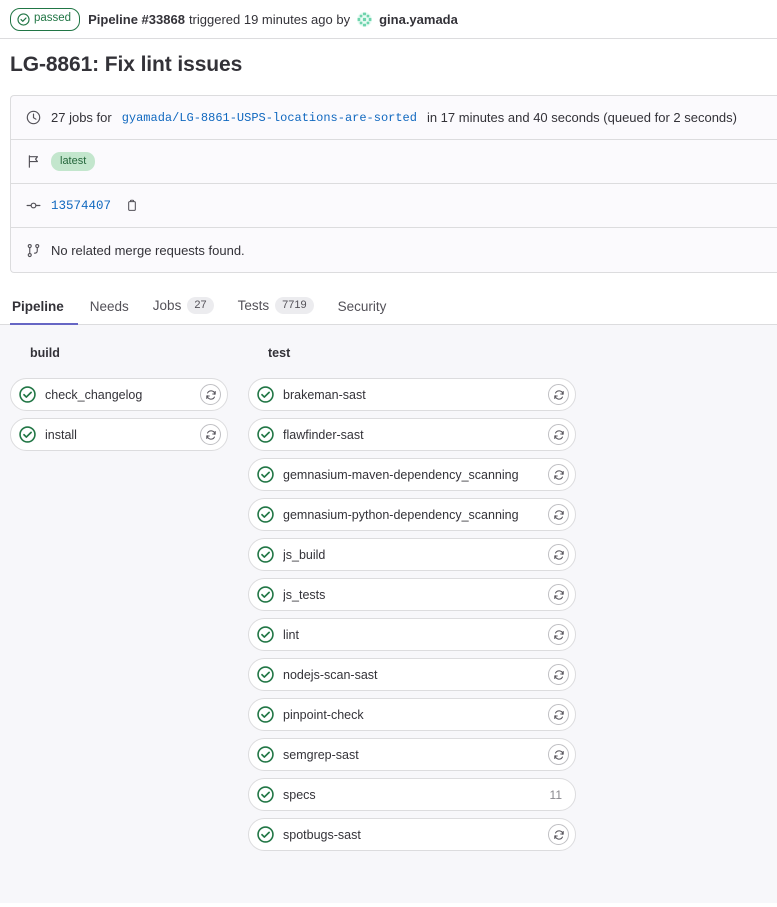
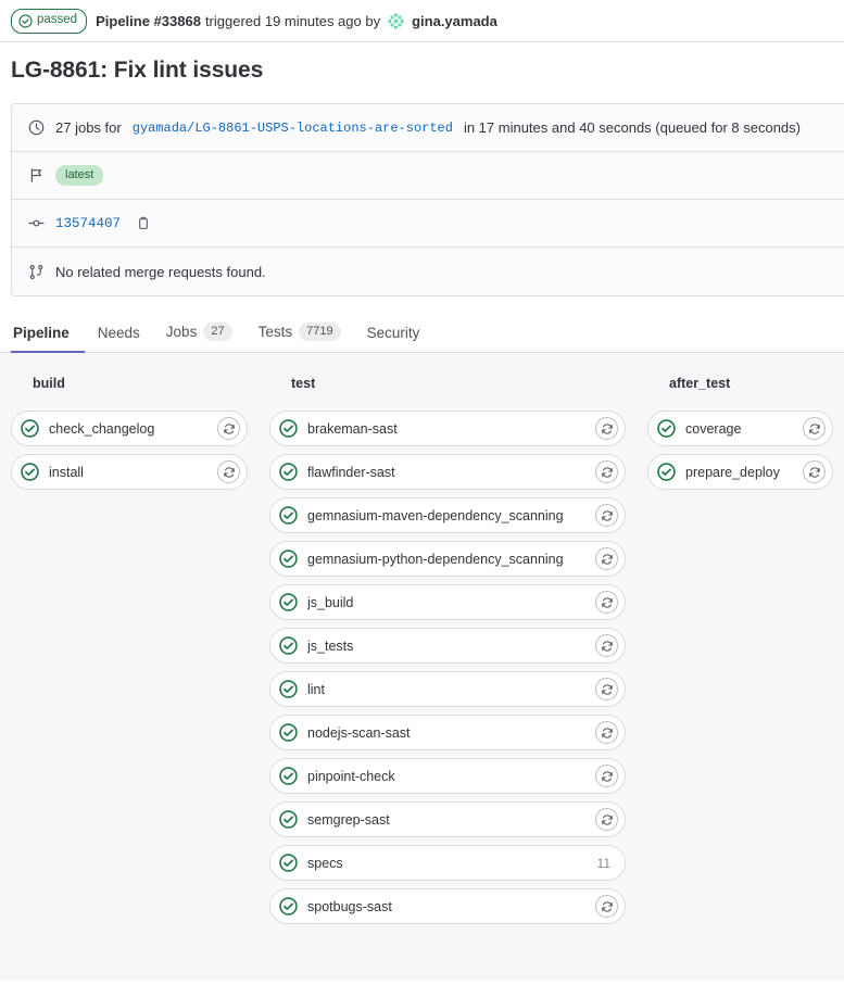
  passed
  Pipeline #33868
  triggered 19 minutes ago by
  gina.yamada
  LG-8861: Fix lint issues
  27 jobs for
  gyamada/LG-8861-USPS-locations-are-sorted
- in 17 minutes and 40 seconds (queued for 2 seconds)
+ in 17 minutes and 40 seconds (queued for 8 seconds)
  latest
  13574407
  No related merge requests found.
  Pipeline
  Needs
  Jobs
  27
  Tests
  7719
  Security
  build
  check_changelog
  install
  test
  brakeman-sast
  flawfinder-sast
  gemnasium-maven-dependency_scanning
  gemnasium-python-dependency_scanning
  js_build
  js_tests
  lint
  nodejs-scan-sast
  pinpoint-check
  semgrep-sast
  specs
  11
  spotbugs-sast
+ after_test
+ coverage
+ prepare_deploy
